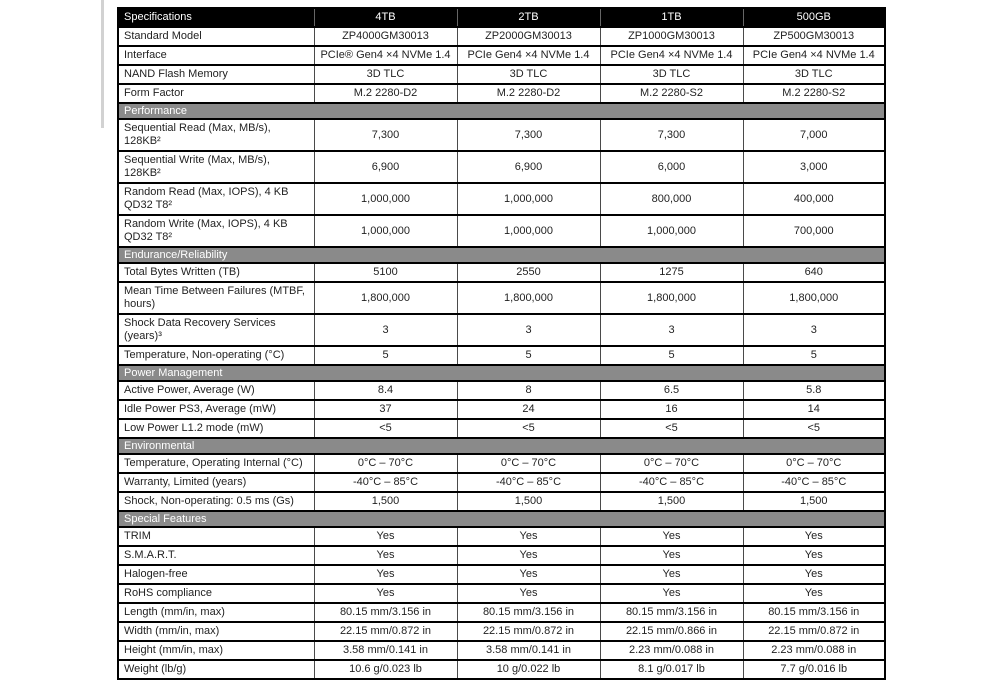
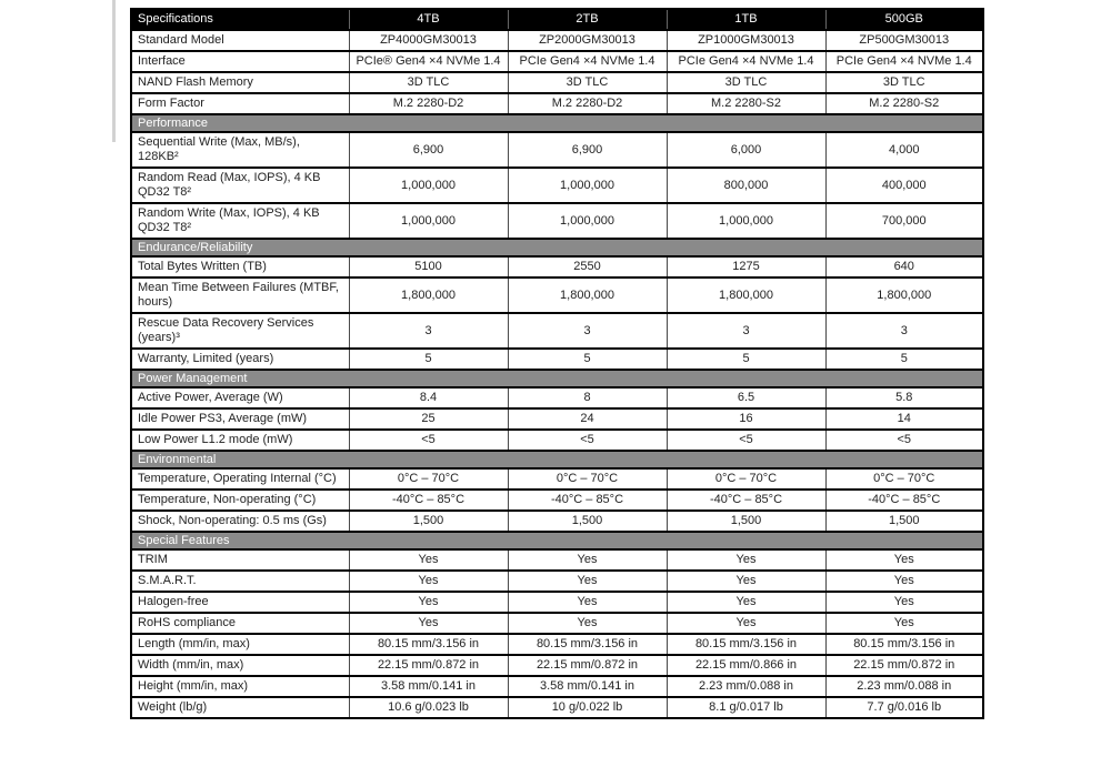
  Specifications	4TB	2TB	1TB	500GB
  Standard Model	ZP4000GM30013	ZP2000GM30013	ZP1000GM30013	ZP500GM30013
  Interface	PCIe® Gen4 ×4 NVMe 1.4	PCIe Gen4 ×4 NVMe 1.4	PCIe Gen4 ×4 NVMe 1.4	PCIe Gen4 ×4 NVMe 1.4
  NAND Flash Memory	3D TLC	3D TLC	3D TLC	3D TLC
  Form Factor	M.2 2280-D2	M.2 2280-D2	M.2 2280-S2	M.2 2280-S2
  Performance
- Sequential Read (Max, MB/s), 128KB²	7,300	7,300	7,300	7,000
- Sequential Write (Max, MB/s), 128KB²	6,900	6,900	6,000	3,000
+ Sequential Write (Max, MB/s), 128KB²	6,900	6,900	6,000	4,000
  Random Read (Max, IOPS), 4 KB QD32 T8²	1,000,000	1,000,000	800,000	400,000
  Random Write (Max, IOPS), 4 KB QD32 T8²	1,000,000	1,000,000	1,000,000	700,000
  Endurance/Reliability
  Total Bytes Written (TB)	5100	2550	1275	640
  Mean Time Between Failures (MTBF, hours)	1,800,000	1,800,000	1,800,000	1,800,000
- Shock Data Recovery Services (years)³	3	3	3	3
+ Rescue Data Recovery Services (years)³	3	3	3	3
- Temperature, Non-operating (°C)	5	5	5	5
+ Warranty, Limited (years)	5	5	5	5
  Power Management
  Active Power, Average (W)	8.4	8	6.5	5.8
- Idle Power PS3, Average (mW)	37	24	16	14
+ Idle Power PS3, Average (mW)	25	24	16	14
  Low Power L1.2 mode (mW)	<5	<5	<5	<5
  Environmental
  Temperature, Operating Internal (°C)	0°C – 70°C	0°C – 70°C	0°C – 70°C	0°C – 70°C
- Warranty, Limited (years)	-40°C – 85°C	-40°C – 85°C	-40°C – 85°C	-40°C – 85°C
+ Temperature, Non-operating (°C)	-40°C – 85°C	-40°C – 85°C	-40°C – 85°C	-40°C – 85°C
  Shock, Non-operating: 0.5 ms (Gs)	1,500	1,500	1,500	1,500
  Special Features
  TRIM	Yes	Yes	Yes	Yes
  S.M.A.R.T.	Yes	Yes	Yes	Yes
  Halogen-free	Yes	Yes	Yes	Yes
  RoHS compliance	Yes	Yes	Yes	Yes
  Length (mm/in, max)	80.15 mm/3.156 in	80.15 mm/3.156 in	80.15 mm/3.156 in	80.15 mm/3.156 in
  Width (mm/in, max)	22.15 mm/0.872 in	22.15 mm/0.872 in	22.15 mm/0.866 in	22.15 mm/0.872 in
  Height (mm/in, max)	3.58 mm/0.141 in	3.58 mm/0.141 in	2.23 mm/0.088 in	2.23 mm/0.088 in
  Weight (lb/g)	10.6 g/0.023 lb	10 g/0.022 lb	8.1 g/0.017 lb	7.7 g/0.016 lb
